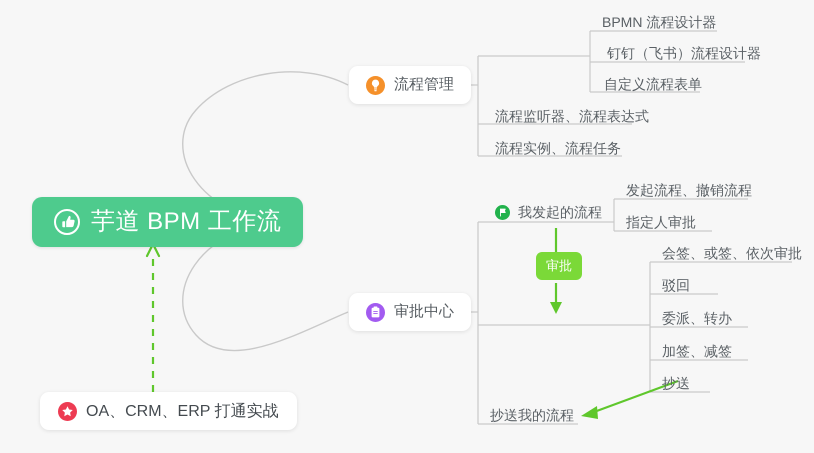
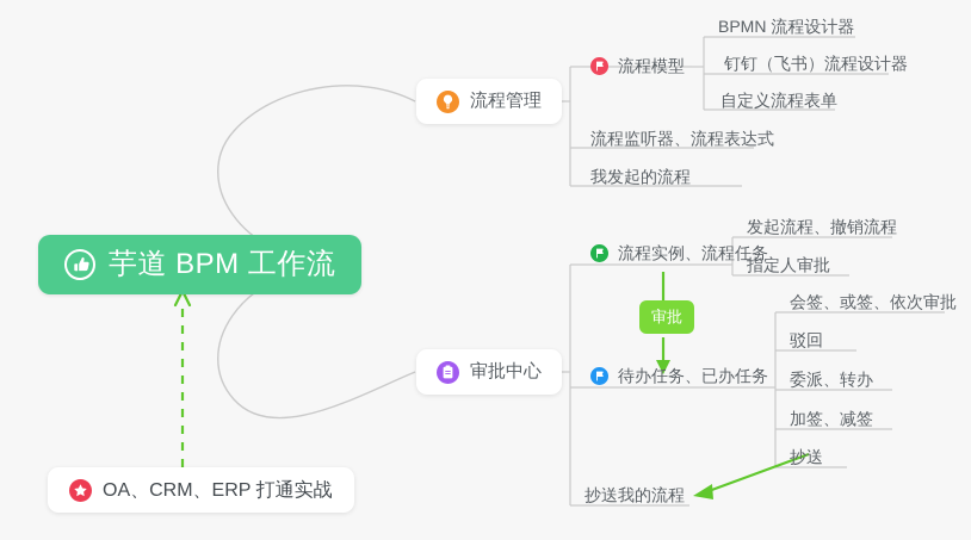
  芋道 BPM 工作流
  流程管理
+ 流程模型
  BPMN 流程设计器
  钉钉（飞书）流程设计器
  自定义流程表单
  流程监听器、流程表达式
- 流程实例、流程任务
+ 我发起的流程
  审批中心
- 我发起的流程
+ 流程实例、流程任务
  发起流程、撤销流程
  指定人审批
  审批
+ 待办任务、已办任务
  会签、或签、依次审批
  驳回
  委派、转办
  加签、减签
  抄送
  抄送我的流程
  OA、CRM、ERP 打通实战
